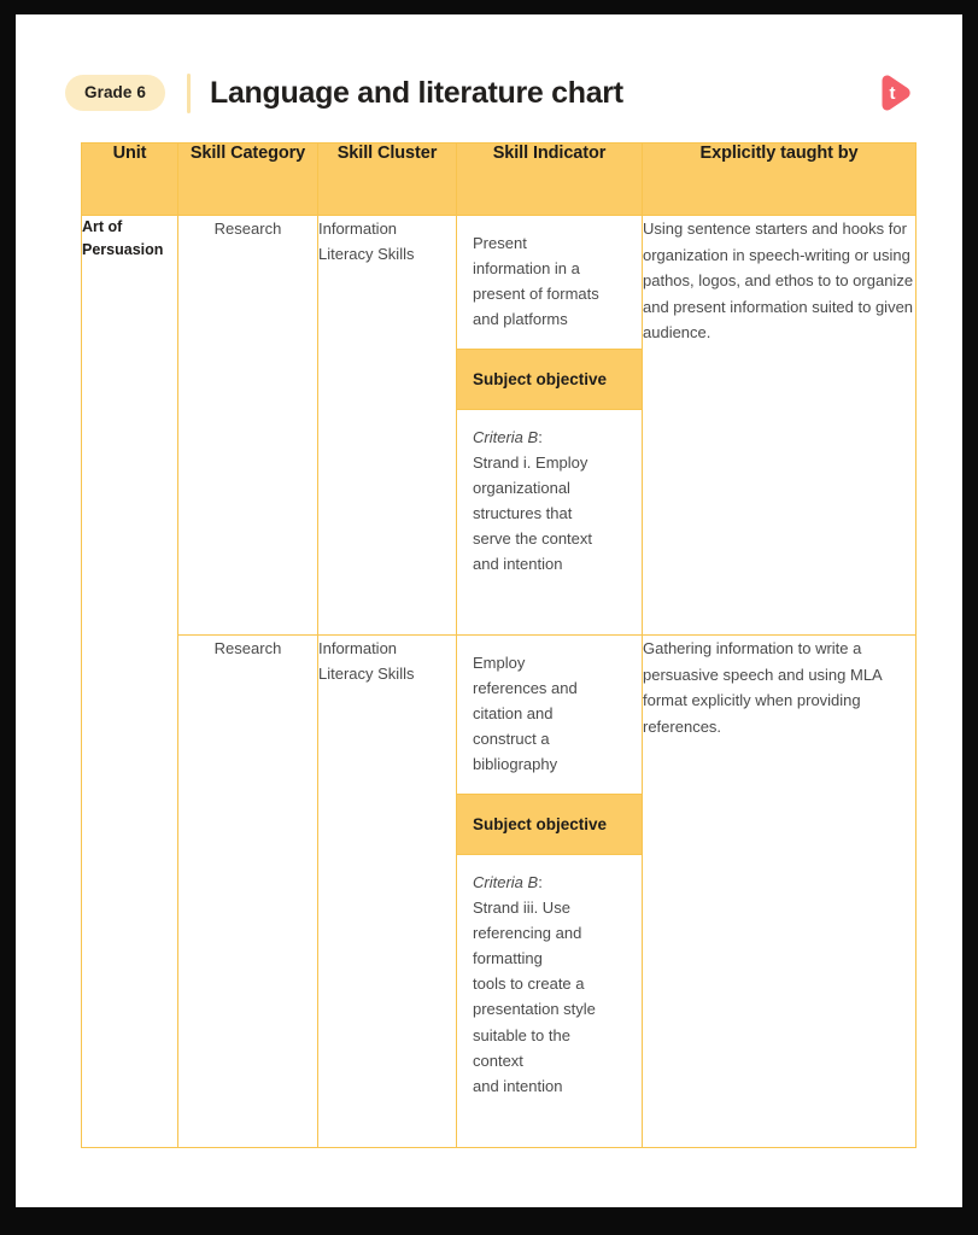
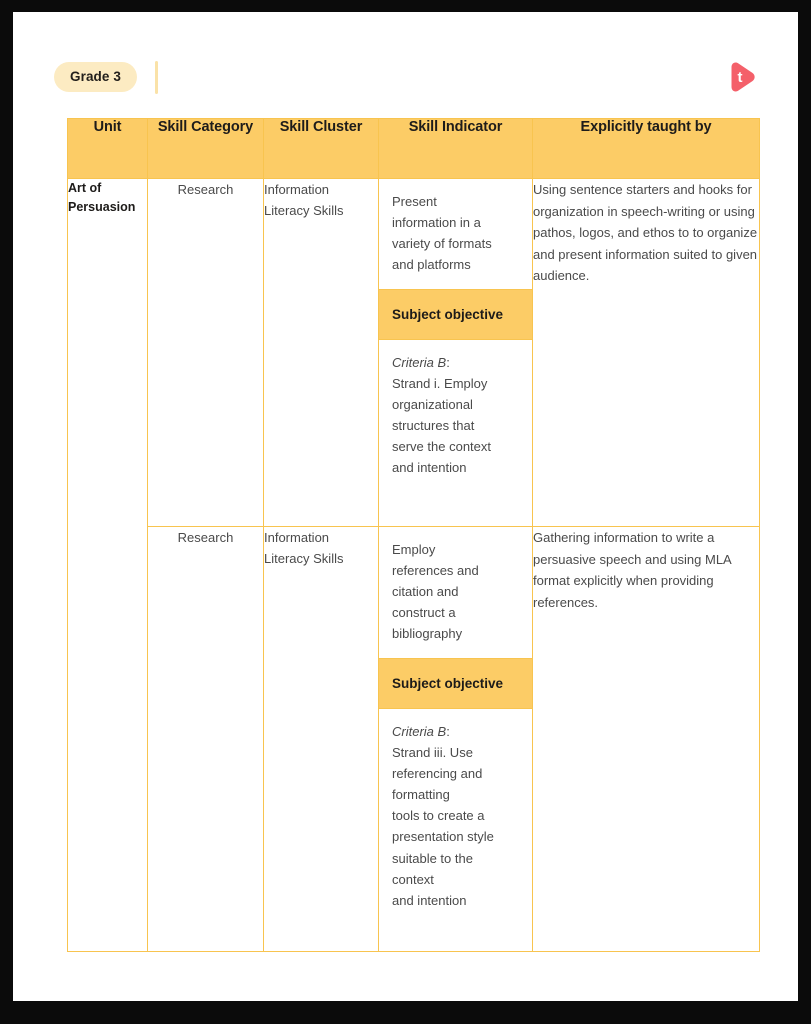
- Grade 6
+ Grade 3
- Language and literature chart
  t
  Unit	Skill Category	Skill Cluster	Skill Indicator	Explicitly taught by
- Art of Persuasion	Research	Information Literacy Skills	Present information in a present of formats and platforms Subject objective Criteria B: Strand i. Employ organizational structures that serve the context and intention	Using sentence starters and hooks for organization in speech-writing or using pathos, logos, and ethos to to organize and present information suited to given audience.
+ Art of Persuasion	Research	Information Literacy Skills	Present information in a variety of formats and platforms Subject objective Criteria B: Strand i. Employ organizational structures that serve the context and intention	Using sentence starters and hooks for organization in speech-writing or using pathos, logos, and ethos to to organize and present information suited to given audience.
  Research	Information Literacy Skills	Employ references and citation and construct a bibliography Subject objective Criteria B: Strand iii. Use referencing and formatting tools to create a presentation style suitable to the context and intention	Gathering information to write a persuasive speech and using MLA format explicitly when providing references.
